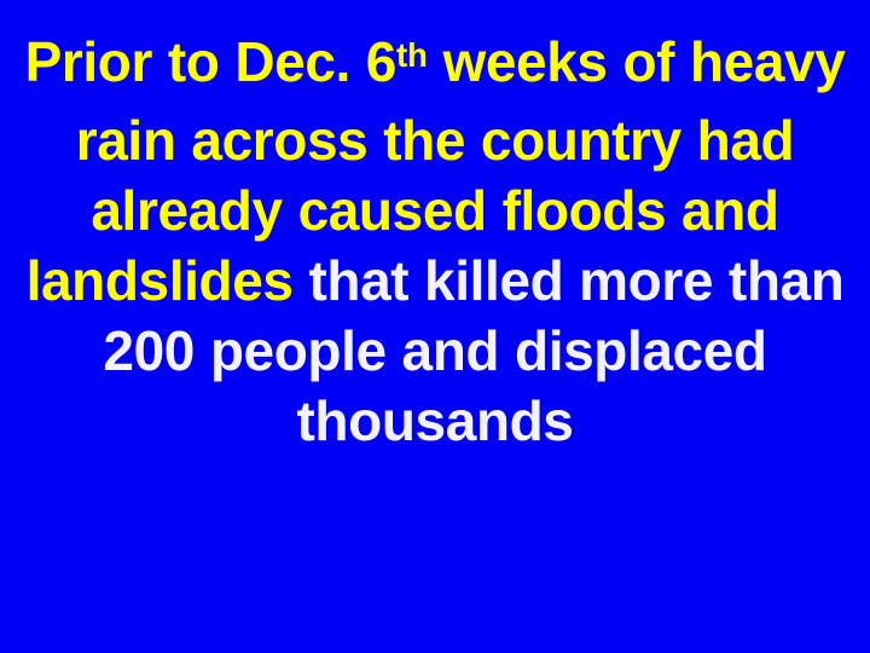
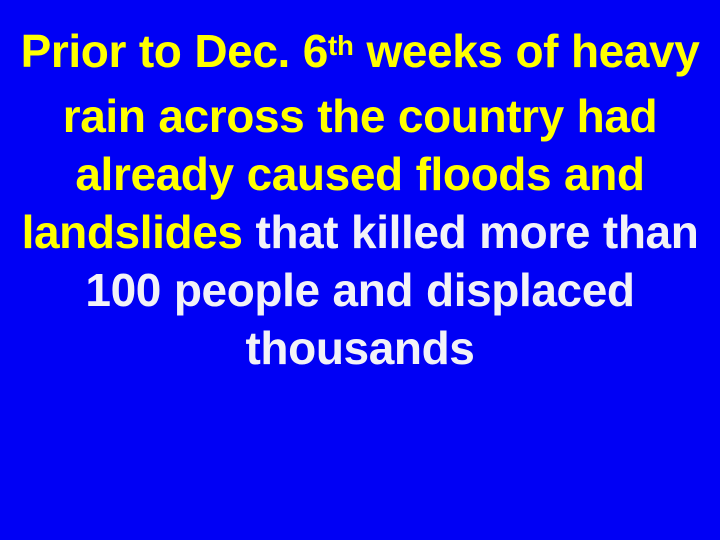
- Prior to Dec. 6th weeks of heavy rain across the country had already caused floods and landslides that killed more than 200 people and displaced thousands
+ Prior to Dec. 6th weeks of heavy rain across the country had already caused floods and landslides that killed more than 100 people and displaced thousands
